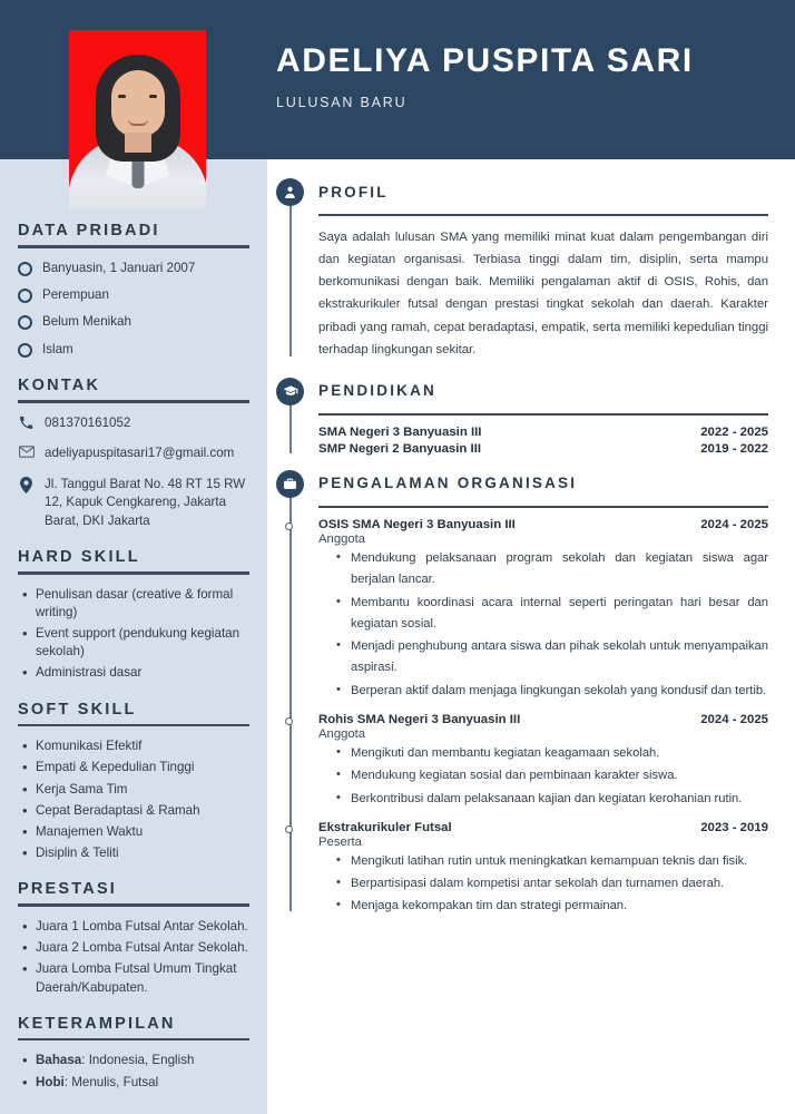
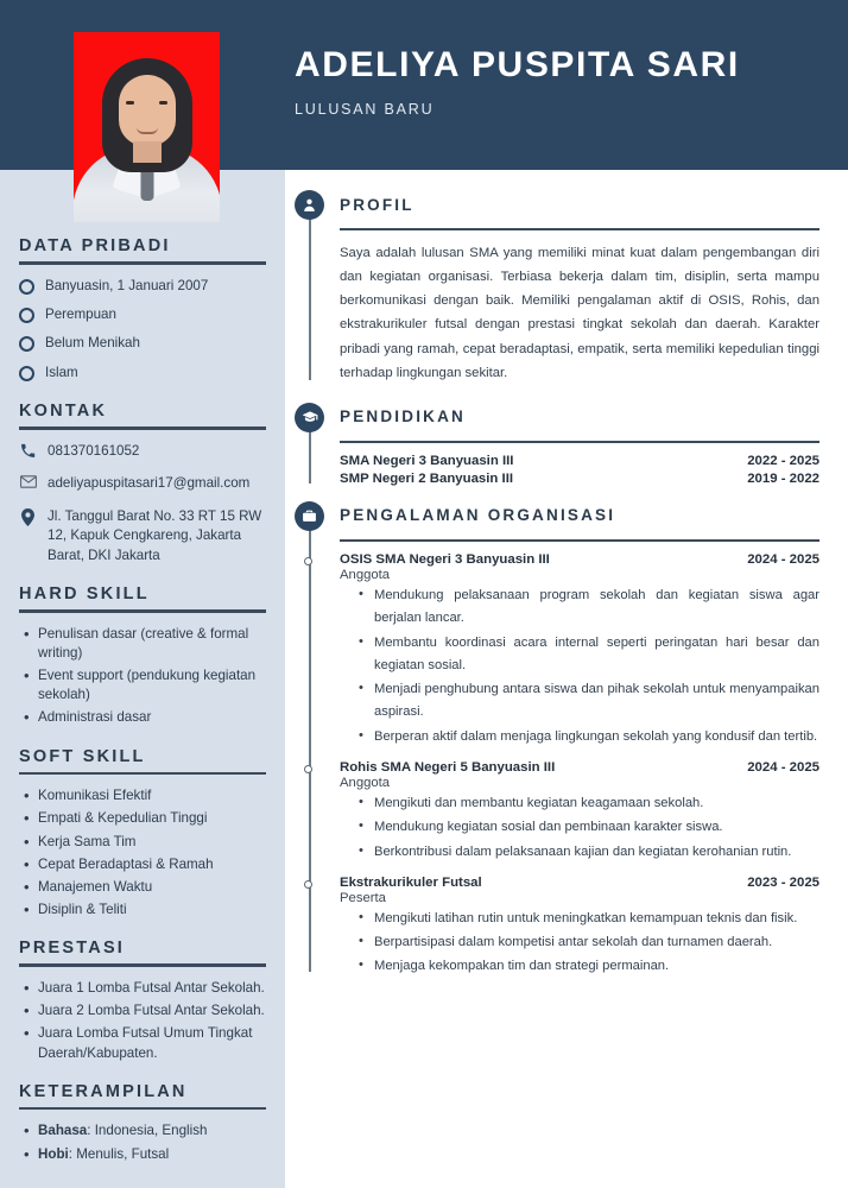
  ADELIYA PUSPITA SARI
  LULUSAN BARU
  DATA PRIBADI
  Banyuasin, 1 Januari 2007
  Perempuan
  Belum Menikah
  Islam
  KONTAK
  081370161052
  adeliyapuspitasari17@gmail.com
- Jl. Tanggul Barat No. 48 RT 15 RW 12, Kapuk Cengkareng, Jakarta Barat, DKI Jakarta
+ Jl. Tanggul Barat No. 33 RT 15 RW 12, Kapuk Cengkareng, Jakarta Barat, DKI Jakarta
  HARD SKILL
  Penulisan dasar (creative & formal writing)
  Event support (pendukung kegiatan sekolah)
  Administrasi dasar
  SOFT SKILL
  Komunikasi Efektif
  Empati & Kepedulian Tinggi
  Kerja Sama Tim
  Cepat Beradaptasi & Ramah
  Manajemen Waktu
  Disiplin & Teliti
  PRESTASI
  Juara 1 Lomba Futsal Antar Sekolah.
  Juara 2 Lomba Futsal Antar Sekolah.
  Juara Lomba Futsal Umum Tingkat Daerah/Kabupaten.
  KETERAMPILAN
  Bahasa: Indonesia, English
  Hobi: Menulis, Futsal
  PROFIL
- Saya adalah lulusan SMA yang memiliki minat kuat dalam pengembangan diri dan kegiatan organisasi. Terbiasa tinggi dalam tim, disiplin, serta mampu berkomunikasi dengan baik. Memiliki pengalaman aktif di OSIS, Rohis, dan ekstrakurikuler futsal dengan prestasi tingkat sekolah dan daerah. Karakter pribadi yang ramah, cepat beradaptasi, empatik, serta memiliki kepedulian tinggi terhadap lingkungan sekitar.
+ Saya adalah lulusan SMA yang memiliki minat kuat dalam pengembangan diri dan kegiatan organisasi. Terbiasa bekerja dalam tim, disiplin, serta mampu berkomunikasi dengan baik. Memiliki pengalaman aktif di OSIS, Rohis, dan ekstrakurikuler futsal dengan prestasi tingkat sekolah dan daerah. Karakter pribadi yang ramah, cepat beradaptasi, empatik, serta memiliki kepedulian tinggi terhadap lingkungan sekitar.
  PENDIDIKAN
  SMA Negeri 3 Banyuasin III
  2022 - 2025
  SMP Negeri 2 Banyuasin III
  2019 - 2022
  PENGALAMAN ORGANISASI
  OSIS SMA Negeri 3 Banyuasin III
  2024 - 2025
  Anggota
  Mendukung pelaksanaan program sekolah dan kegiatan siswa agar berjalan lancar.
  Membantu koordinasi acara internal seperti peringatan hari besar dan kegiatan sosial.
  Menjadi penghubung antara siswa dan pihak sekolah untuk menyampaikan aspirasi.
  Berperan aktif dalam menjaga lingkungan sekolah yang kondusif dan tertib.
- Rohis SMA Negeri 3 Banyuasin III
+ Rohis SMA Negeri 5 Banyuasin III
  2024 - 2025
  Anggota
  Mengikuti dan membantu kegiatan keagamaan sekolah.
  Mendukung kegiatan sosial dan pembinaan karakter siswa.
  Berkontribusi dalam pelaksanaan kajian dan kegiatan kerohanian rutin.
  Ekstrakurikuler Futsal
- 2023 - 2019
+ 2023 - 2025
  Peserta
  Mengikuti latihan rutin untuk meningkatkan kemampuan teknis dan fisik.
  Berpartisipasi dalam kompetisi antar sekolah dan turnamen daerah.
  Menjaga kekompakan tim dan strategi permainan.
